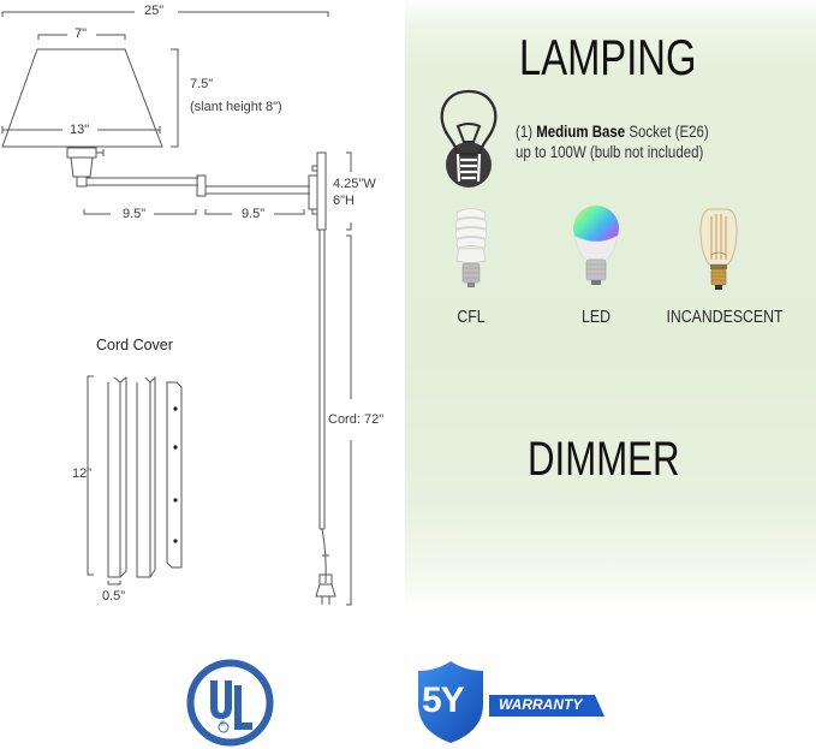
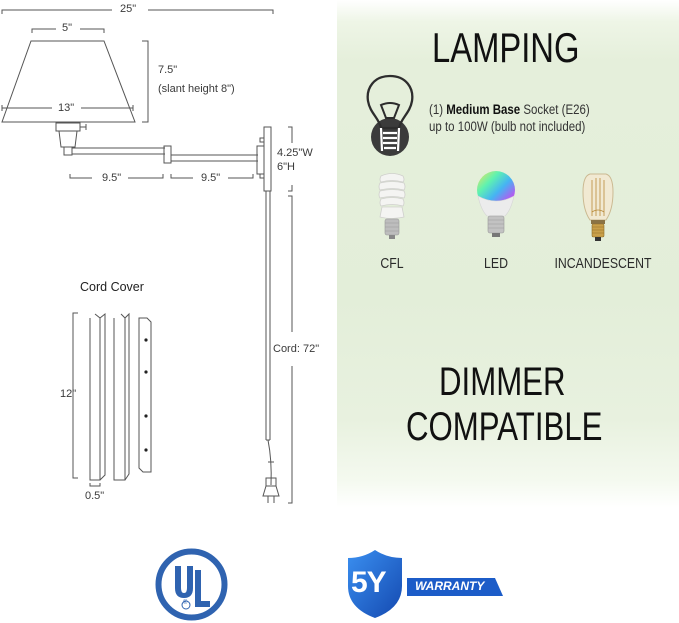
  25"
- 7"
+ 5"
  13"
  7.5"
  (slant height 8")
  9.5"
  9.5"
  4.25"W
  6"H
  Cord: 72"
  Cord Cover
  12"
  0.5"
  LAMPING
  (1) Medium Base Socket (E26)
  up to 100W (bulb not included)
  CFL
  LED
  INCANDESCENT
  DIMMER
+ COMPATIBLE
  5Y
  WARRANTY
